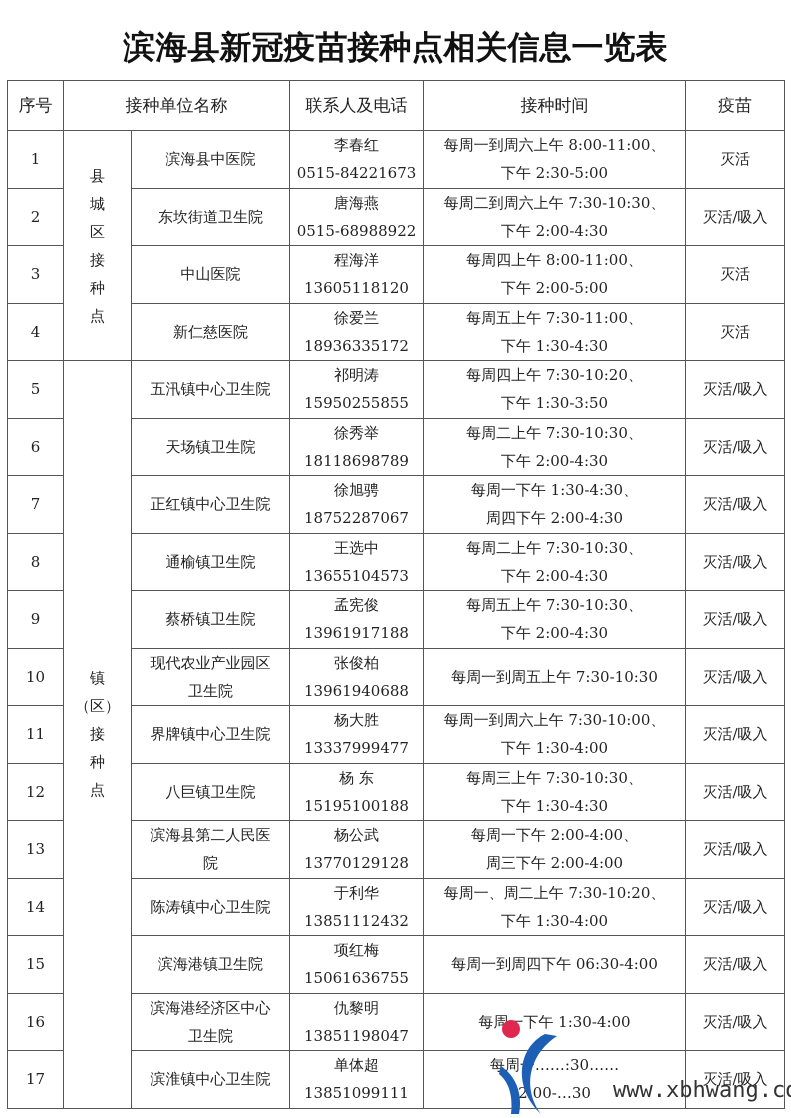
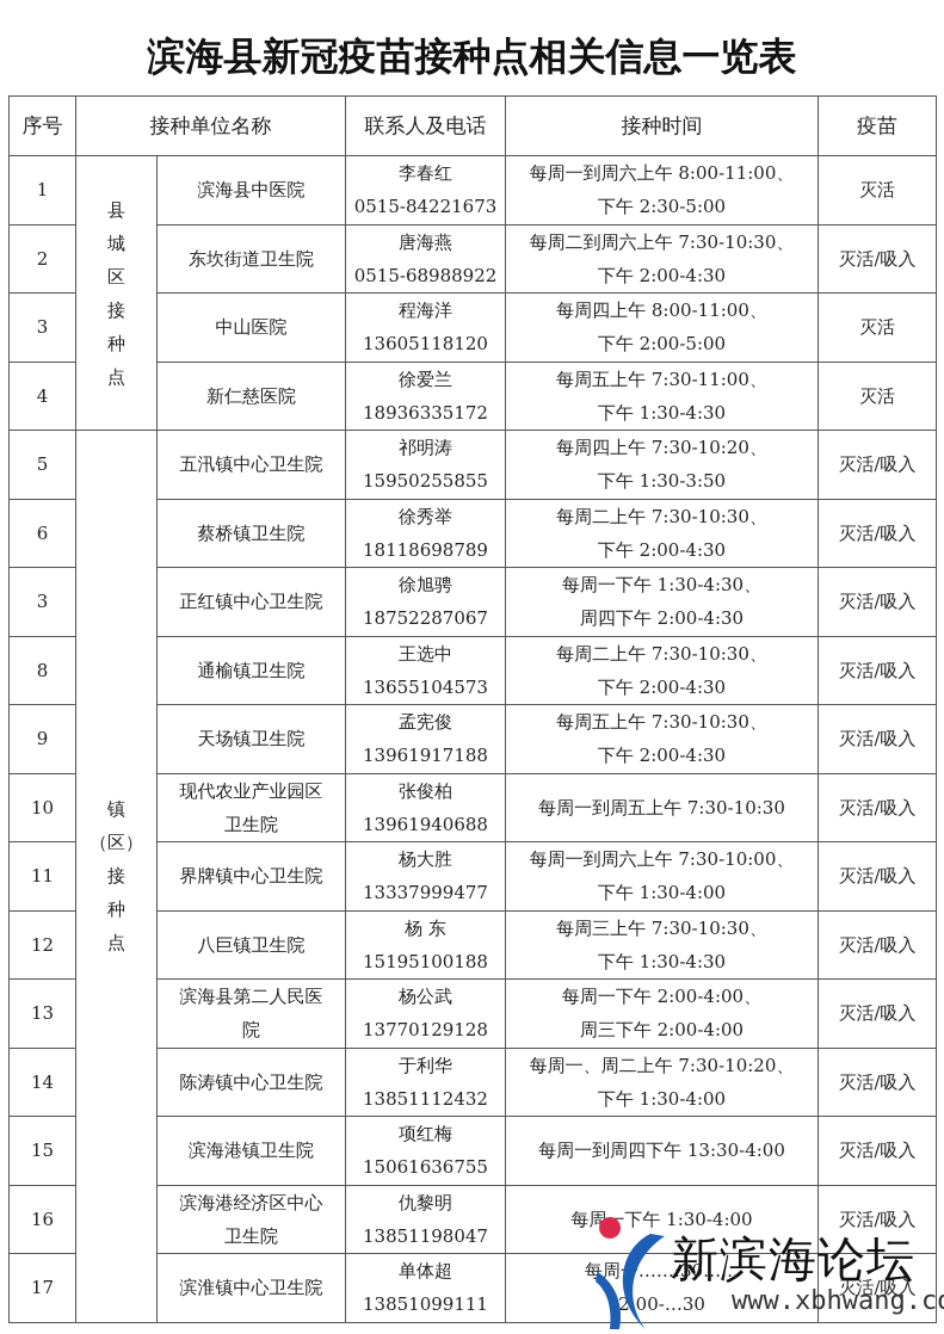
  滨海县新冠疫苗接种点相关信息一览表
  序号	接种单位名称	联系人及电话	接种时间	疫苗
  1	县城区接种点	滨海县中医院	李春红0515-84221673	每周一到周六上午 8:00-11:00、下午 2:30-5:00	灭活
  2	东坎街道卫生院	唐海燕0515-68988922	每周二到周六上午 7:30-10:30、下午 2:00-4:30	灭活/吸入
  3	中山医院	程海洋13605118120	每周四上午 8:00-11:00、下午 2:00-5:00	灭活
  4	新仁慈医院	徐爱兰18936335172	每周五上午 7:30-11:00、下午 1:30-4:30	灭活
  5	镇（区）接种点	五汛镇中心卫生院	祁明涛15950255855	每周四上午 7:30-10:20、下午 1:30-3:50	灭活/吸入
- 6	天场镇卫生院	徐秀举18118698789	每周二上午 7:30-10:30、下午 2:00-4:30	灭活/吸入
+ 6	蔡桥镇卫生院	徐秀举18118698789	每周二上午 7:30-10:30、下午 2:00-4:30	灭活/吸入
- 7	正红镇中心卫生院	徐旭骋18752287067	每周一下午 1:30-4:30、周四下午 2:00-4:30	灭活/吸入
+ 3	正红镇中心卫生院	徐旭骋18752287067	每周一下午 1:30-4:30、周四下午 2:00-4:30	灭活/吸入
  8	通榆镇卫生院	王选中13655104573	每周二上午 7:30-10:30、下午 2:00-4:30	灭活/吸入
- 9	蔡桥镇卫生院	孟宪俊13961917188	每周五上午 7:30-10:30、下午 2:00-4:30	灭活/吸入
+ 9	天场镇卫生院	孟宪俊13961917188	每周五上午 7:30-10:30、下午 2:00-4:30	灭活/吸入
  10	现代农业产业园区卫生院	张俊柏13961940688	每周一到周五上午 7:30-10:30	灭活/吸入
  11	界牌镇中心卫生院	杨大胜13337999477	每周一到周六上午 7:30-10:00、下午 1:30-4:00	灭活/吸入
  12	八巨镇卫生院	杨 东15195100188	每周三上午 7:30-10:30、下午 1:30-4:30	灭活/吸入
  13	滨海县第二人民医院	杨公武13770129128	每周一下午 2:00-4:00、周三下午 2:00-4:00	灭活/吸入
  14	陈涛镇中心卫生院	于利华13851112432	每周一、周二上午 7:30-10:20、下午 1:30-4:00	灭活/吸入
- 15	滨海港镇卫生院	项红梅15061636755	每周一到周四下午 06:30-4:00	灭活/吸入
+ 15	滨海港镇卫生院	项红梅15061636755	每周一到周四下午 13:30-4:00	灭活/吸入
  16	滨海港经济区中心卫生院	仇黎明13851198047	每周下午 1:30-4:00	灭活/吸入
  17	滨淮镇中心卫生院	单体超13851099111	每周……:30……200-…30	灭活/吸入
+ 新滨海论坛
  www.xbhwang.c
